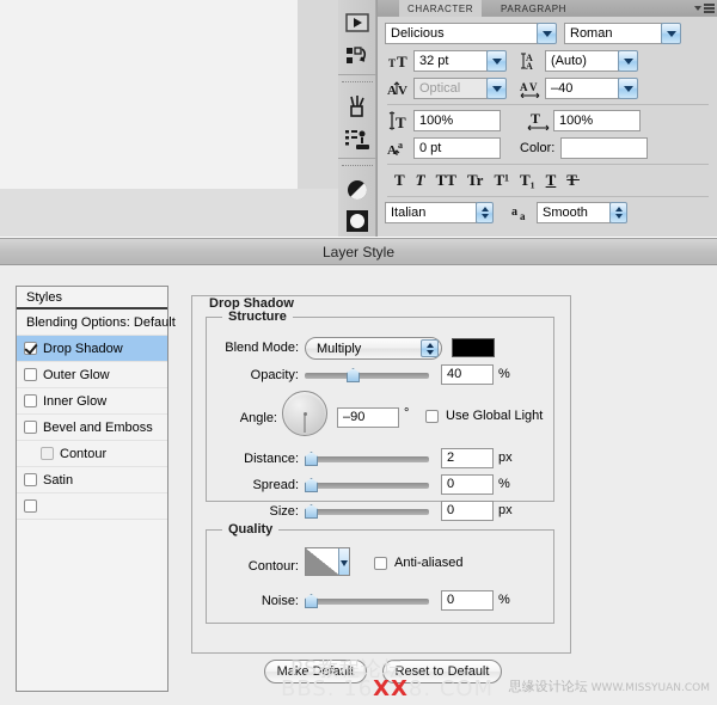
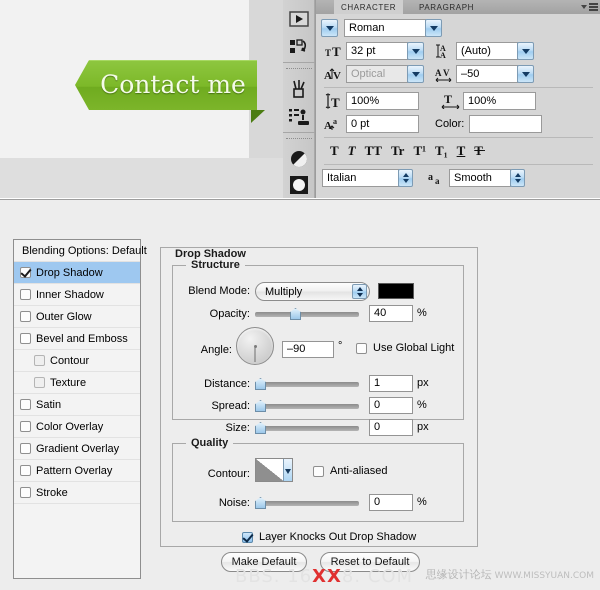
+ Contact me
  CHARACTER
  PARAGRAPH
- Delicious
  Roman
  T
  T
  32 pt
  A
  A
  (Auto)
  A
  V
  Optical
  A
  V
- –40
+ –50
  T
  100%
  T
  100%
  A
  a
  0 pt
  Color:
  T
  T
  TT
  Tr
  T¹
  T₁
  T
  T̵
  Italian
  a
  a
  Smooth
- Layer Style
- Styles
  Blending Options: Default
  Drop Shadow
+ Inner Shadow
  Outer Glow
- Inner Glow
  Bevel and Emboss
  Contour
+ Texture
  Satin
+ Color Overlay
+ Gradient Overlay
+ Pattern Overlay
+ Stroke
  Drop Shadow
  Structure
  Blend Mode:
  Multiply
  Opacity:
  40
  %
  Angle:
  –90
  °
  Use Global Light
  Distance:
- 2
+ 1
  px
  Spread:
  0
  %
  Size:
  0
  px
  Quality
  Contour:
  Anti-aliased
  Noise:
  0
  %
+ Layer Knocks Out Drop Shadow
  Make Default
  Reset to Default
- PS教程论坛
  BBS. 16XX8. COM
  思缘设计论坛 WWW.MISSYUAN.COM
